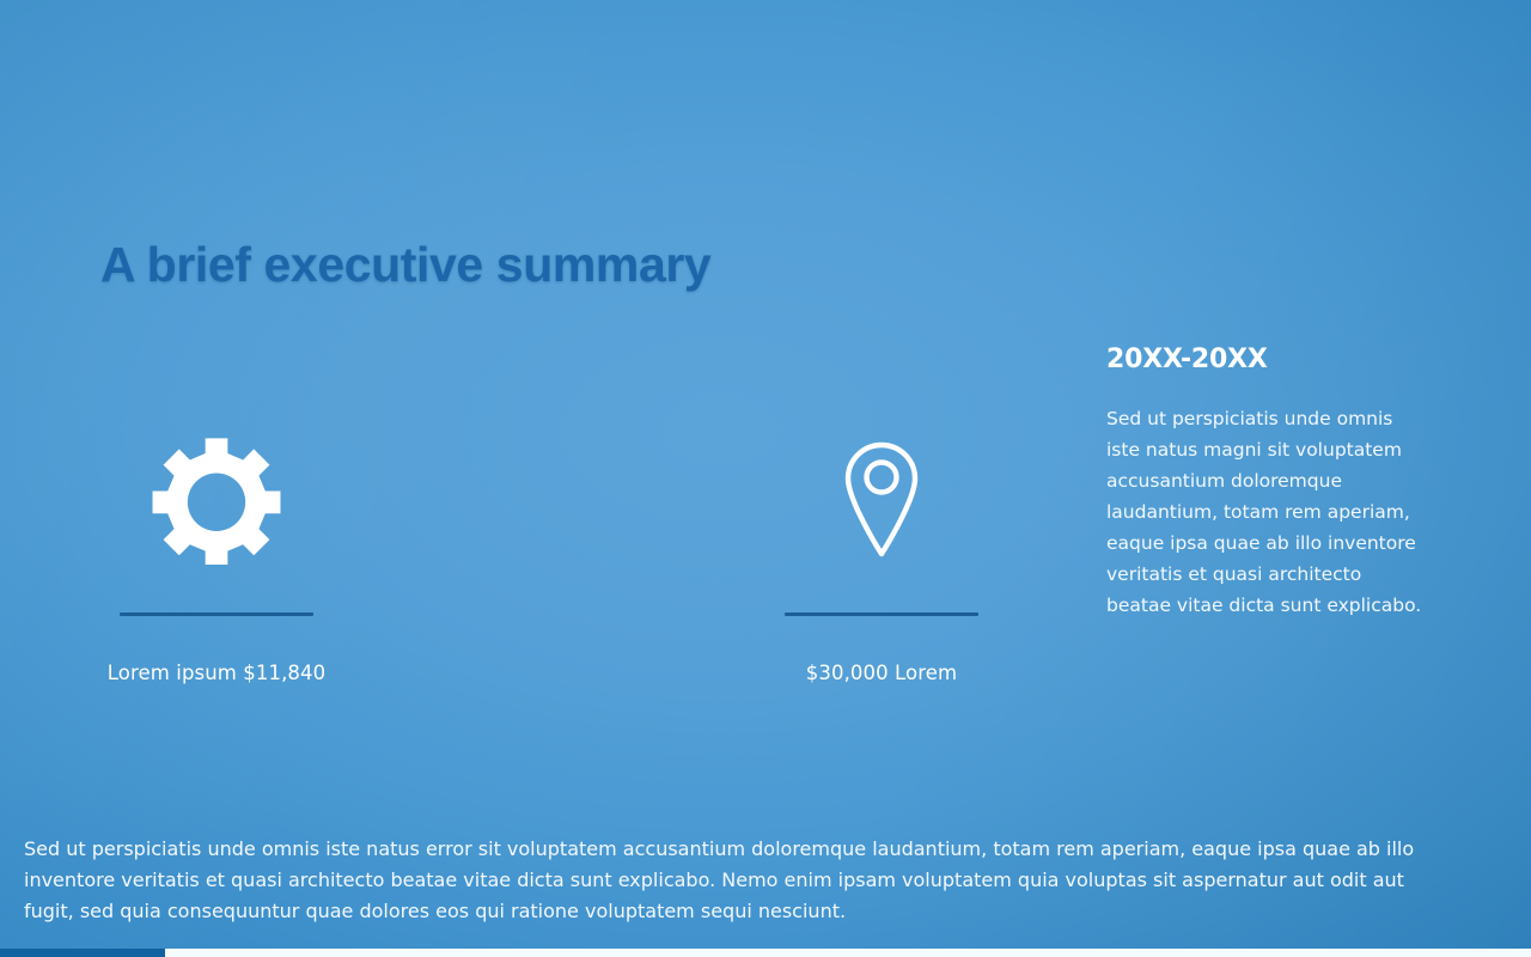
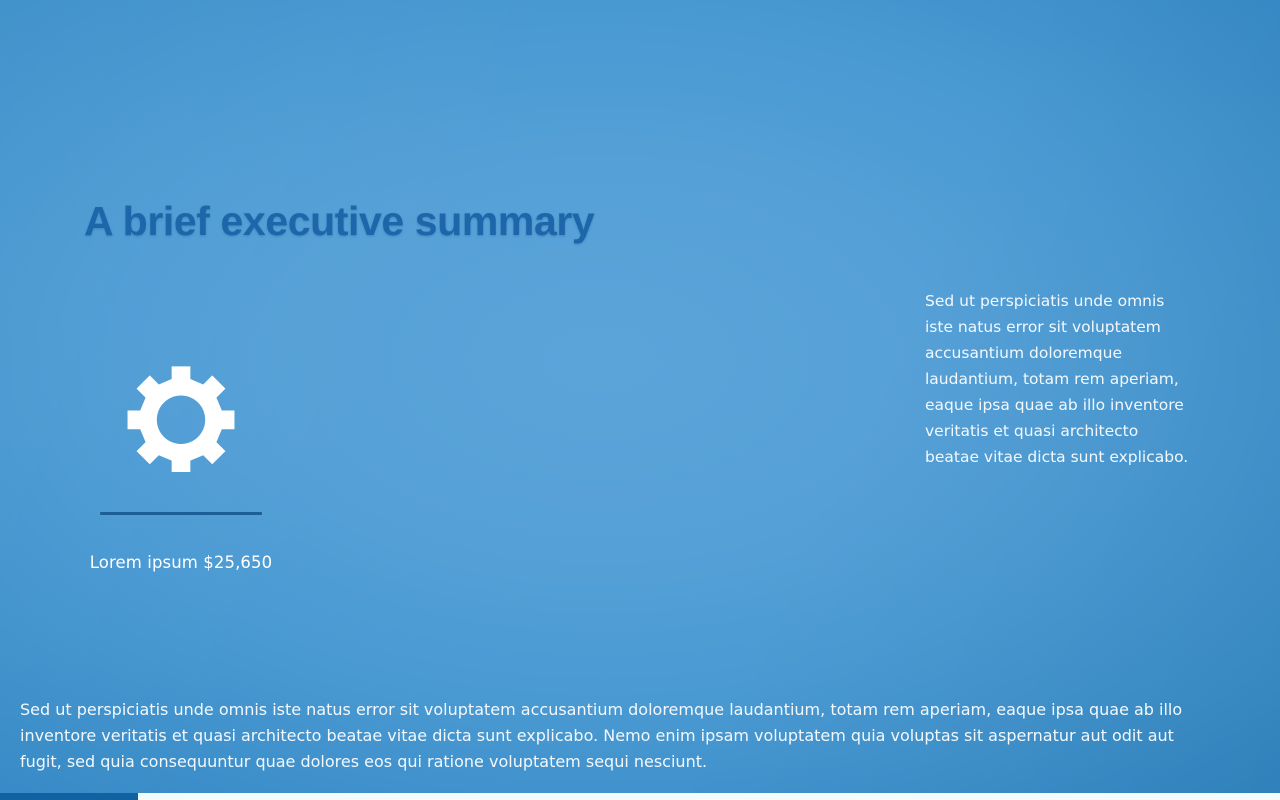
  A brief executive summary
- Lorem ipsum $11,840
+ Lorem ipsum $25,650
- $30,000 Lorem
- 20XX-20XX
- Sed ut perspiciatis unde omnis iste natus magni sit voluptatem accusantium doloremque laudantium, totam rem aperiam, eaque ipsa quae ab illo inventore veritatis et quasi architecto beatae vitae dicta sunt explicabo.
+ Sed ut perspiciatis unde omnis iste natus error sit voluptatem accusantium doloremque laudantium, totam rem aperiam, eaque ipsa quae ab illo inventore veritatis et quasi architecto beatae vitae dicta sunt explicabo.
  Sed ut perspiciatis unde omnis iste natus error sit voluptatem accusantium doloremque laudantium, totam rem aperiam, eaque ipsa quae ab illo inventore veritatis et quasi architecto beatae vitae dicta sunt explicabo. Nemo enim ipsam voluptatem quia voluptas sit aspernatur aut odit aut fugit, sed quia consequuntur quae dolores eos qui ratione voluptatem sequi nesciunt.
